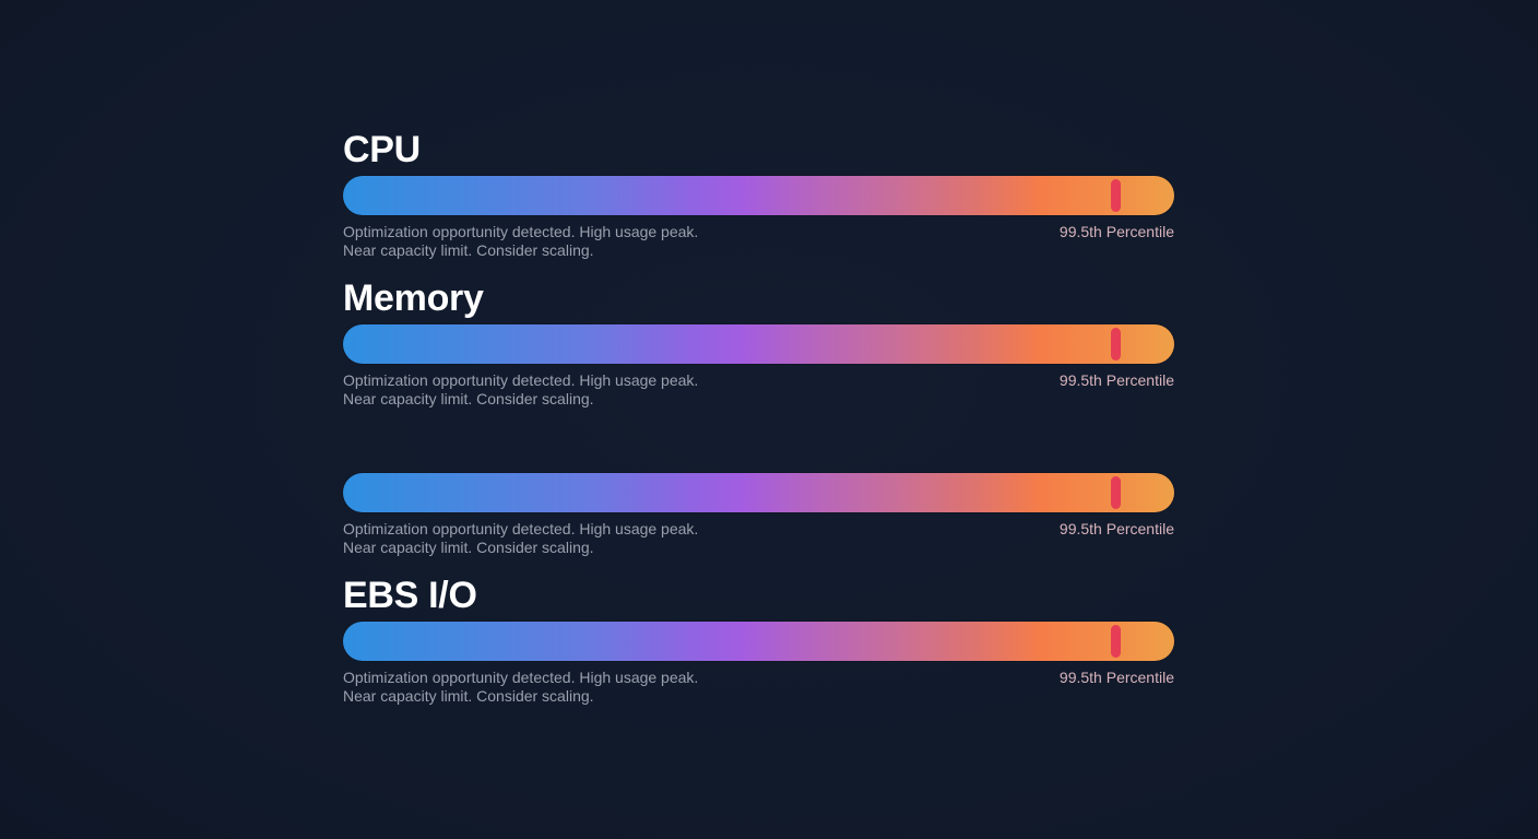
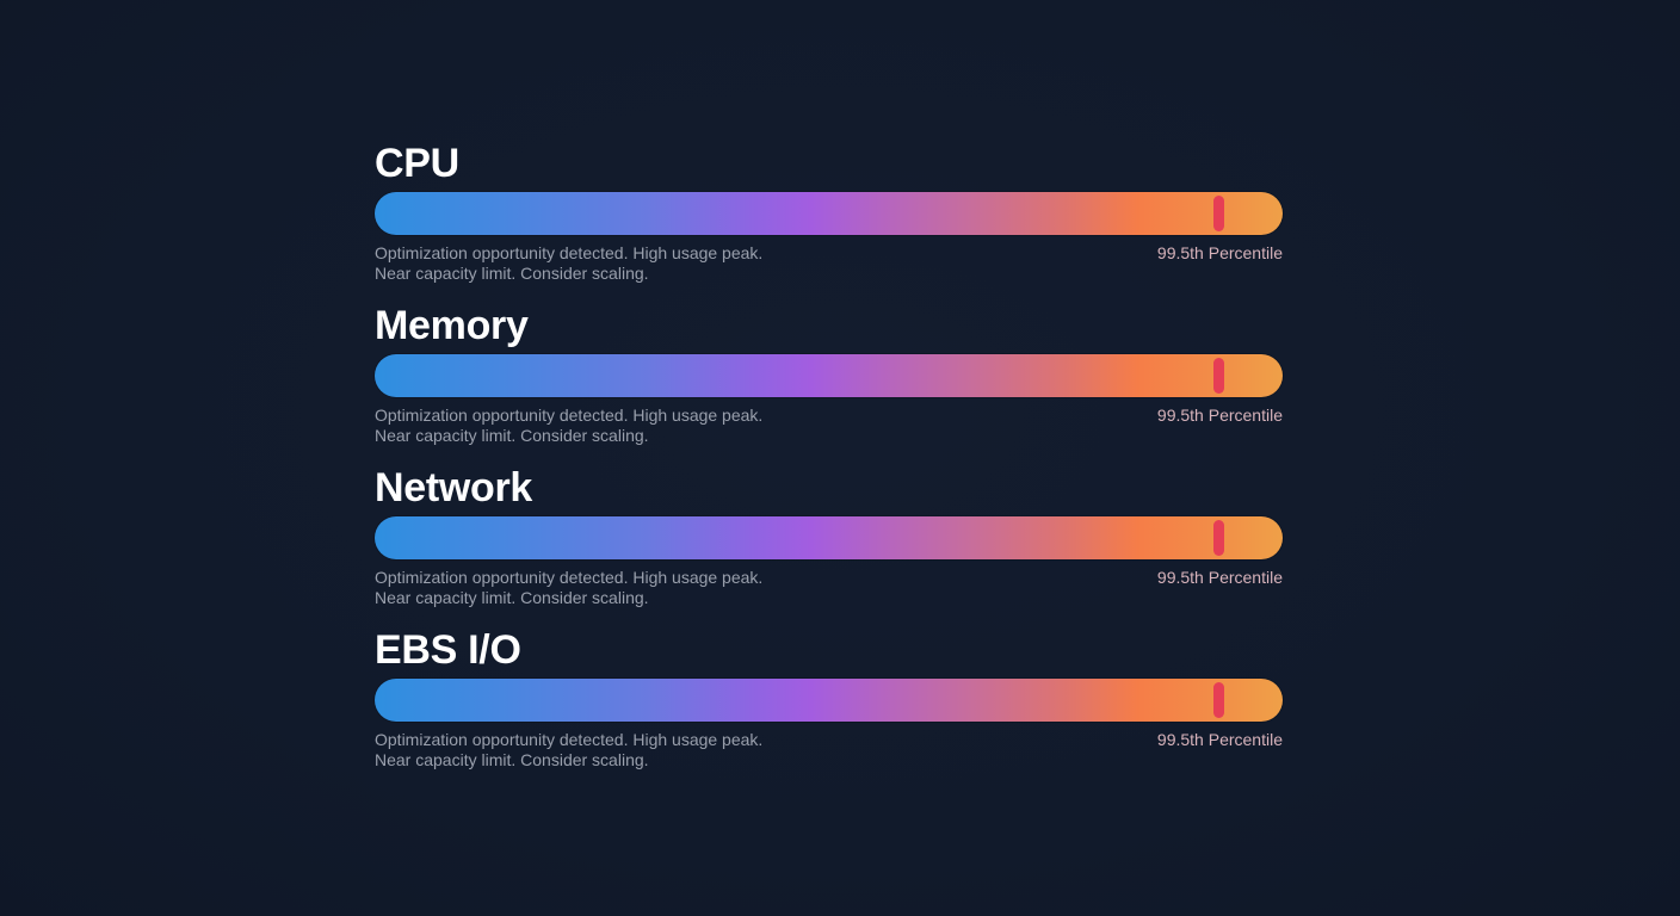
  CPU
  Optimization opportunity detected. High usage peak.
  Near capacity limit. Consider scaling.
  99.5th Percentile
  Memory
  Optimization opportunity detected. High usage peak.
  Near capacity limit. Consider scaling.
  99.5th Percentile
+ Network
  Optimization opportunity detected. High usage peak.
  Near capacity limit. Consider scaling.
  99.5th Percentile
  EBS I/O
  Optimization opportunity detected. High usage peak.
  Near capacity limit. Consider scaling.
  99.5th Percentile
